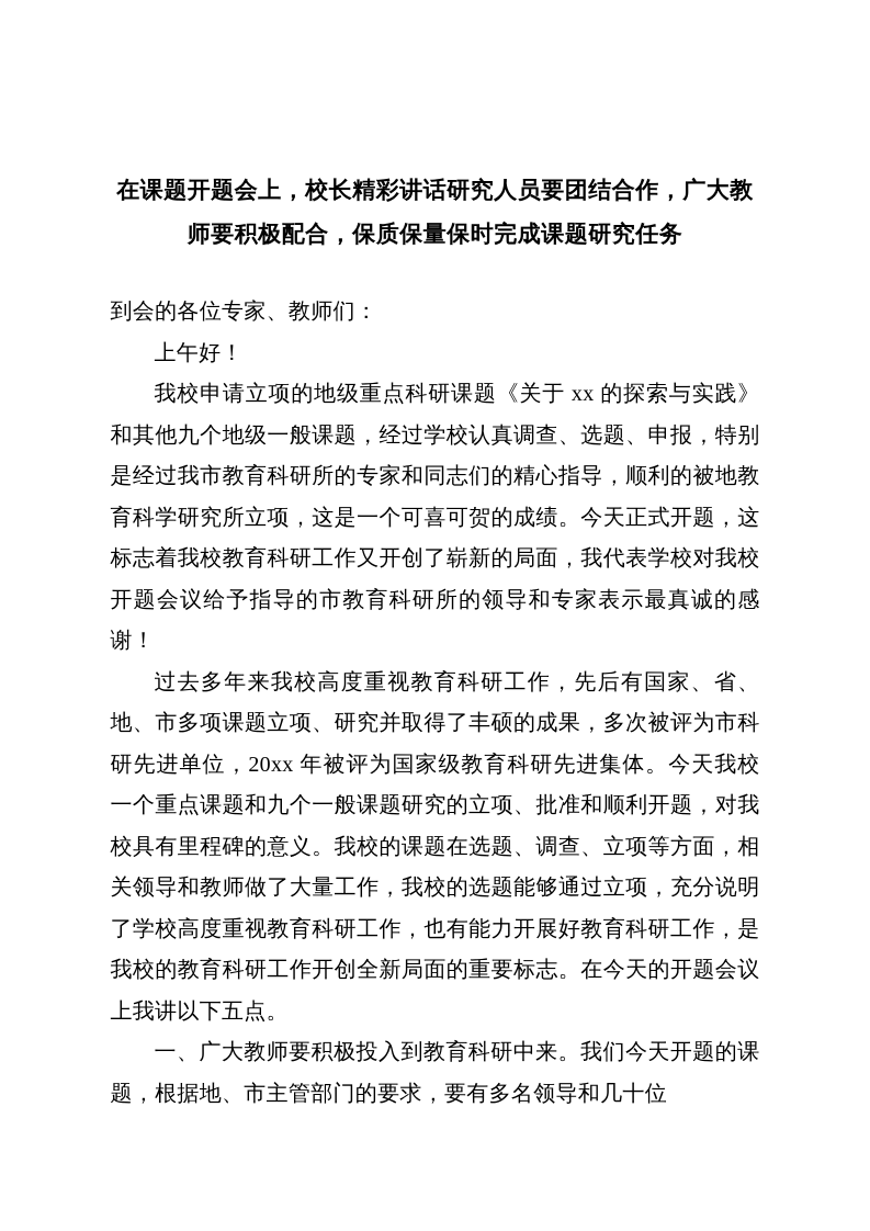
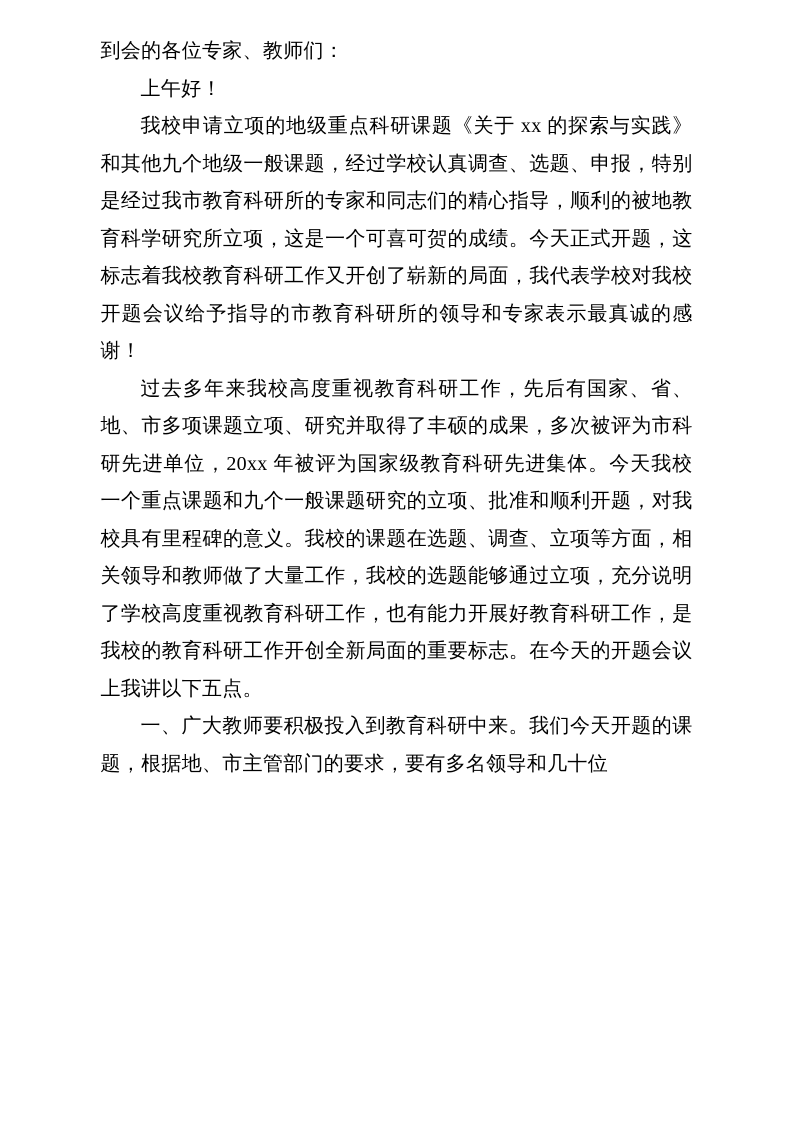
- 在课题开题会上，校长精彩讲话研究人员要团结合作，广大教师要积极配合，保质保量保时完成课题研究任务
  到会的各位专家、教师们：
  上午好！
  我校申请立项的地级重点科研课题《关于 xx 的探索与实践》和其他九个地级一般课题，经过学校认真调查、选题、申报，特别是经过我市教育科研所的专家和同志们的精心指导，顺利的被地教育科学研究所立项，这是一个可喜可贺的成绩。今天正式开题，这标志着我校教育科研工作又开创了崭新的局面，我代表学校对我校开题会议给予指导的市教育科研所的领导和专家表示最真诚的感谢！
  过去多年来我校高度重视教育科研工作，先后有国家、省、地、市多项课题立项、研究并取得了丰硕的成果，多次被评为市科研先进单位，20xx 年被评为国家级教育科研先进集体。今天我校一个重点课题和九个一般课题研究的立项、批准和顺利开题，对我校具有里程碑的意义。我校的课题在选题、调查、立项等方面，相关领导和教师做了大量工作，我校的选题能够通过立项，充分说明了学校高度重视教育科研工作，也有能力开展好教育科研工作，是我校的教育科研工作开创全新局面的重要标志。在今天的开题会议上我讲以下五点。
  一、广大教师要积极投入到教育科研中来。我们今天开题的课题，根据地、市主管部门的要求，要有多名领导和几十位
